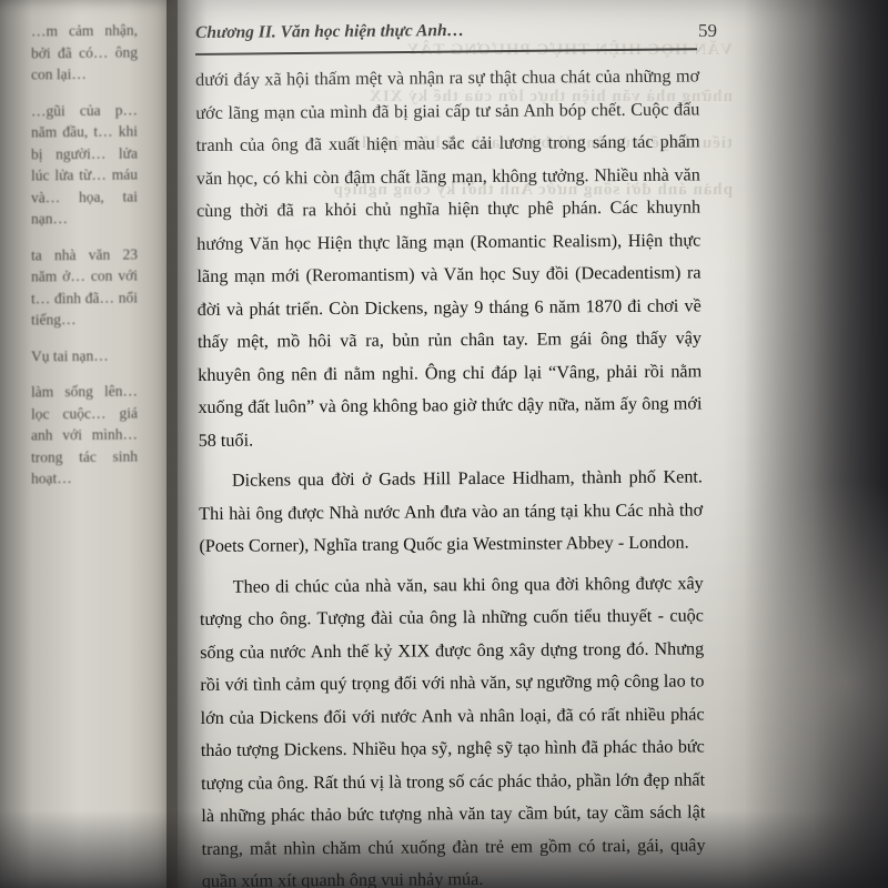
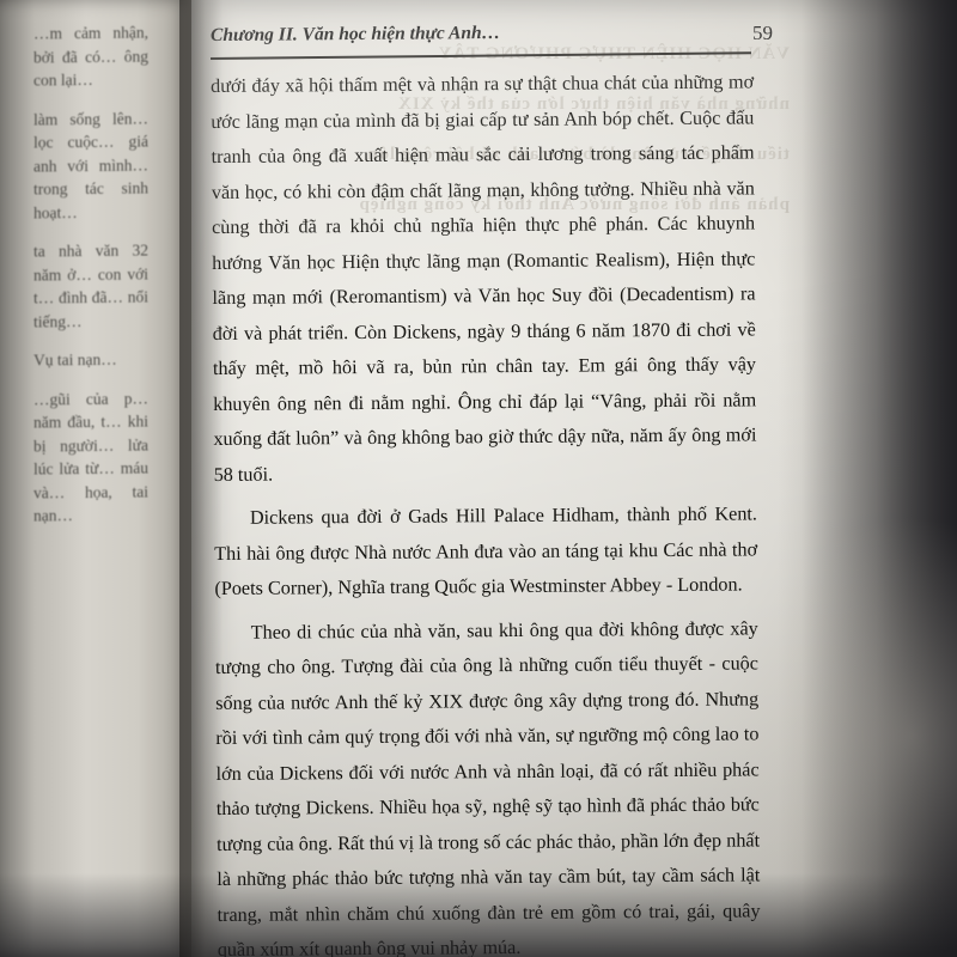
  …m cảm nhận, bởi đã có… ông con lại…
- …gũi của p… năm đầu, t… khi bị người… lửa lúc lửa từ… máu và… họa, tai nạn…
+ làm sống lên… lọc cuộc… giá anh với mình… trong tác sinh hoạt…
- ta nhà văn 23 năm ở… con với t… đình đã… nổi tiếng…
+ ta nhà văn 32 năm ở… con với t… đình đã… nổi tiếng…
  Vụ tai nạn…
- làm sống lên… lọc cuộc… giá anh với mình… trong tác sinh hoạt…
+ …gũi của p… năm đầu, t… khi bị người… lửa lúc lửa từ… máu và… họa, tai nạn…
